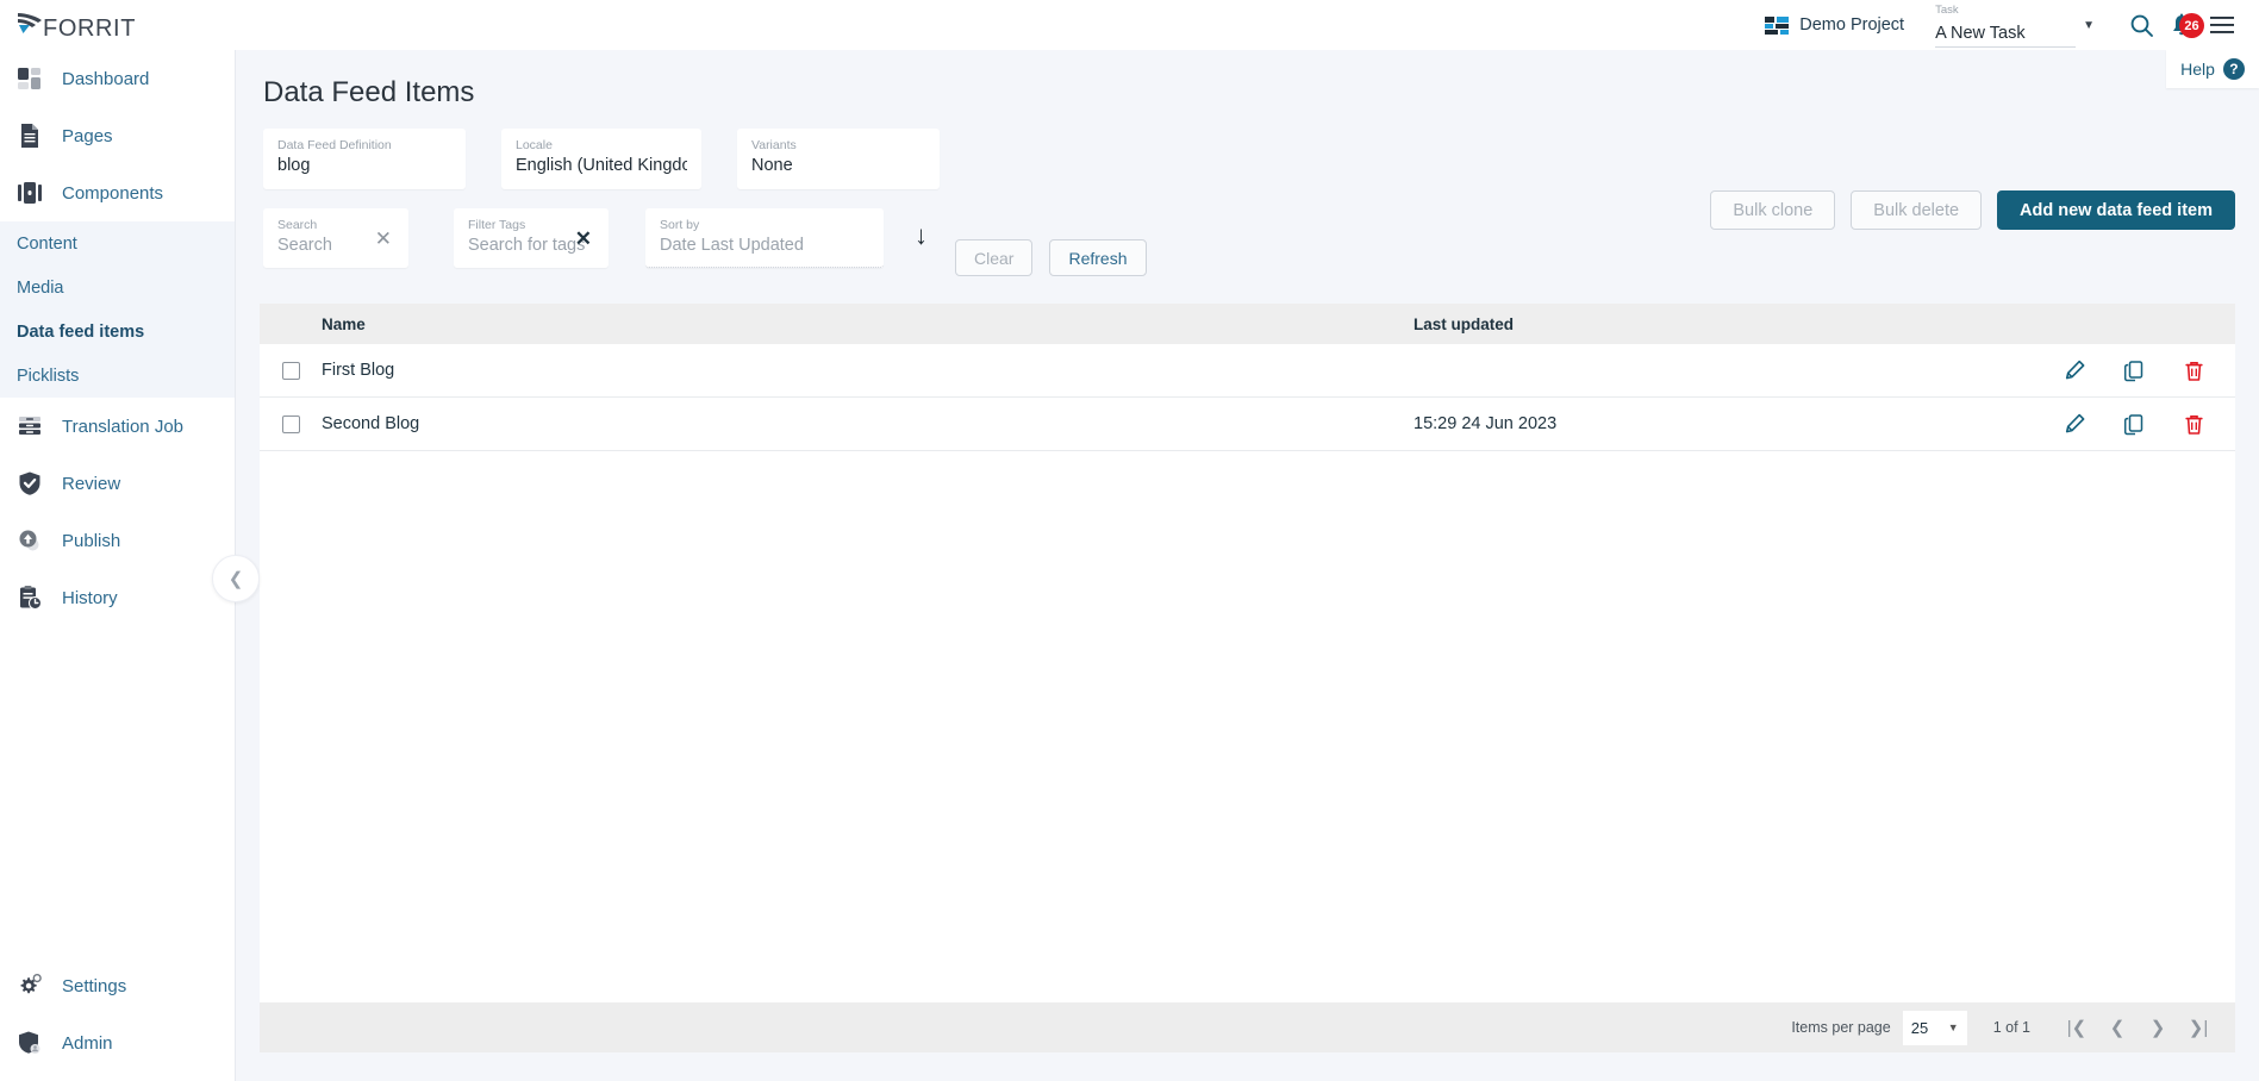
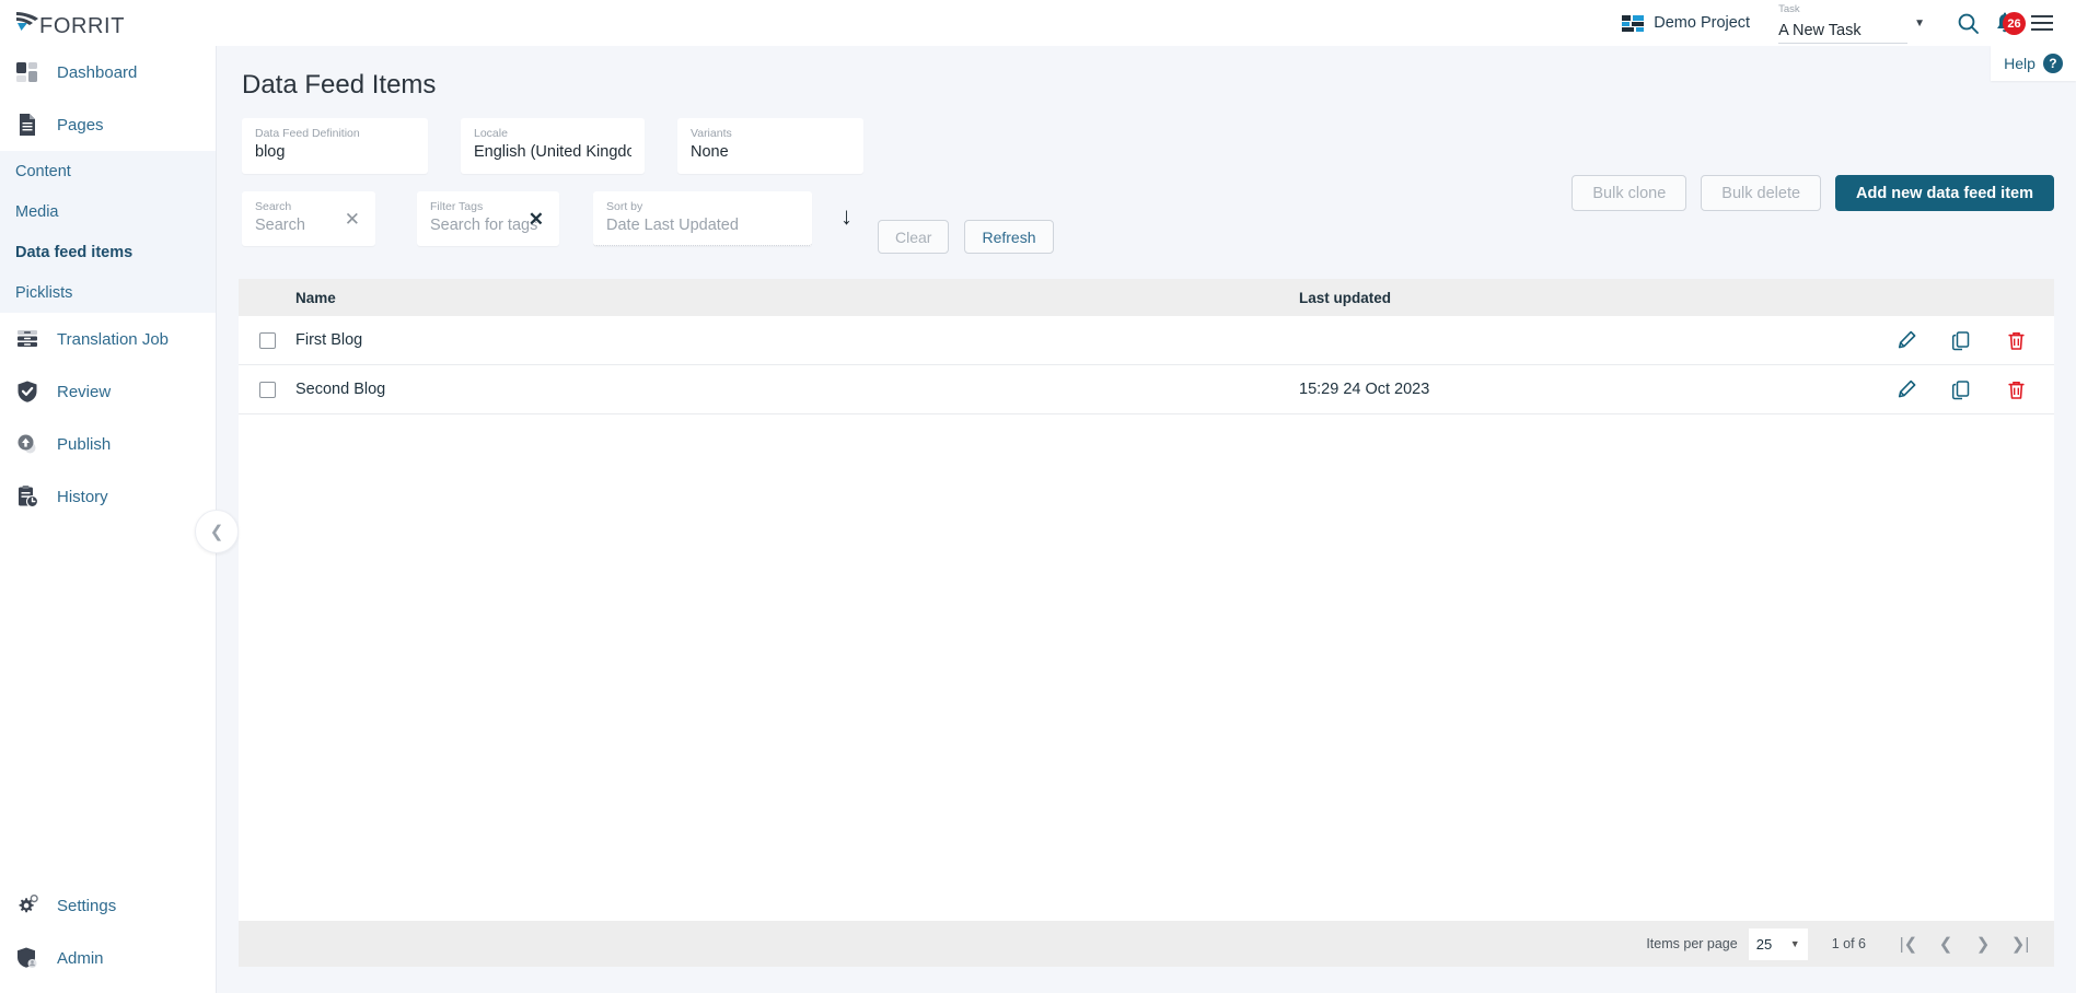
  FORRIT
  Demo Project
  Task
  A New Task
  ▼
  26
  Help
  ?
  Dashboard
  Pages
- Components
  Content
  Media
  Data feed items
  Picklists
  Translation Job
  Review
  Publish
  History
  Settings
  Admin
  ❮
  Data Feed Items
  Data Feed Definition
  blog
  Locale
  English (United Kingdo
  Variants
  None
  Bulk clone
  Bulk delete
  Add new data feed item
  Search
  Search
  ✕
  Filter Tags
  Search for tags
  ✕
  Sort by
  Date Last Updated
  ↓
  Clear
  Refresh
  Name
  Last updated
  First Blog
  Second Blog
- 15:29 24 Jun 2023
+ 15:29 24 Oct 2023
  Items per page
  25
  ▼
- 1 of 1
+ 1 of 6
  |❮
  ❮
  ❯
  ❯|
